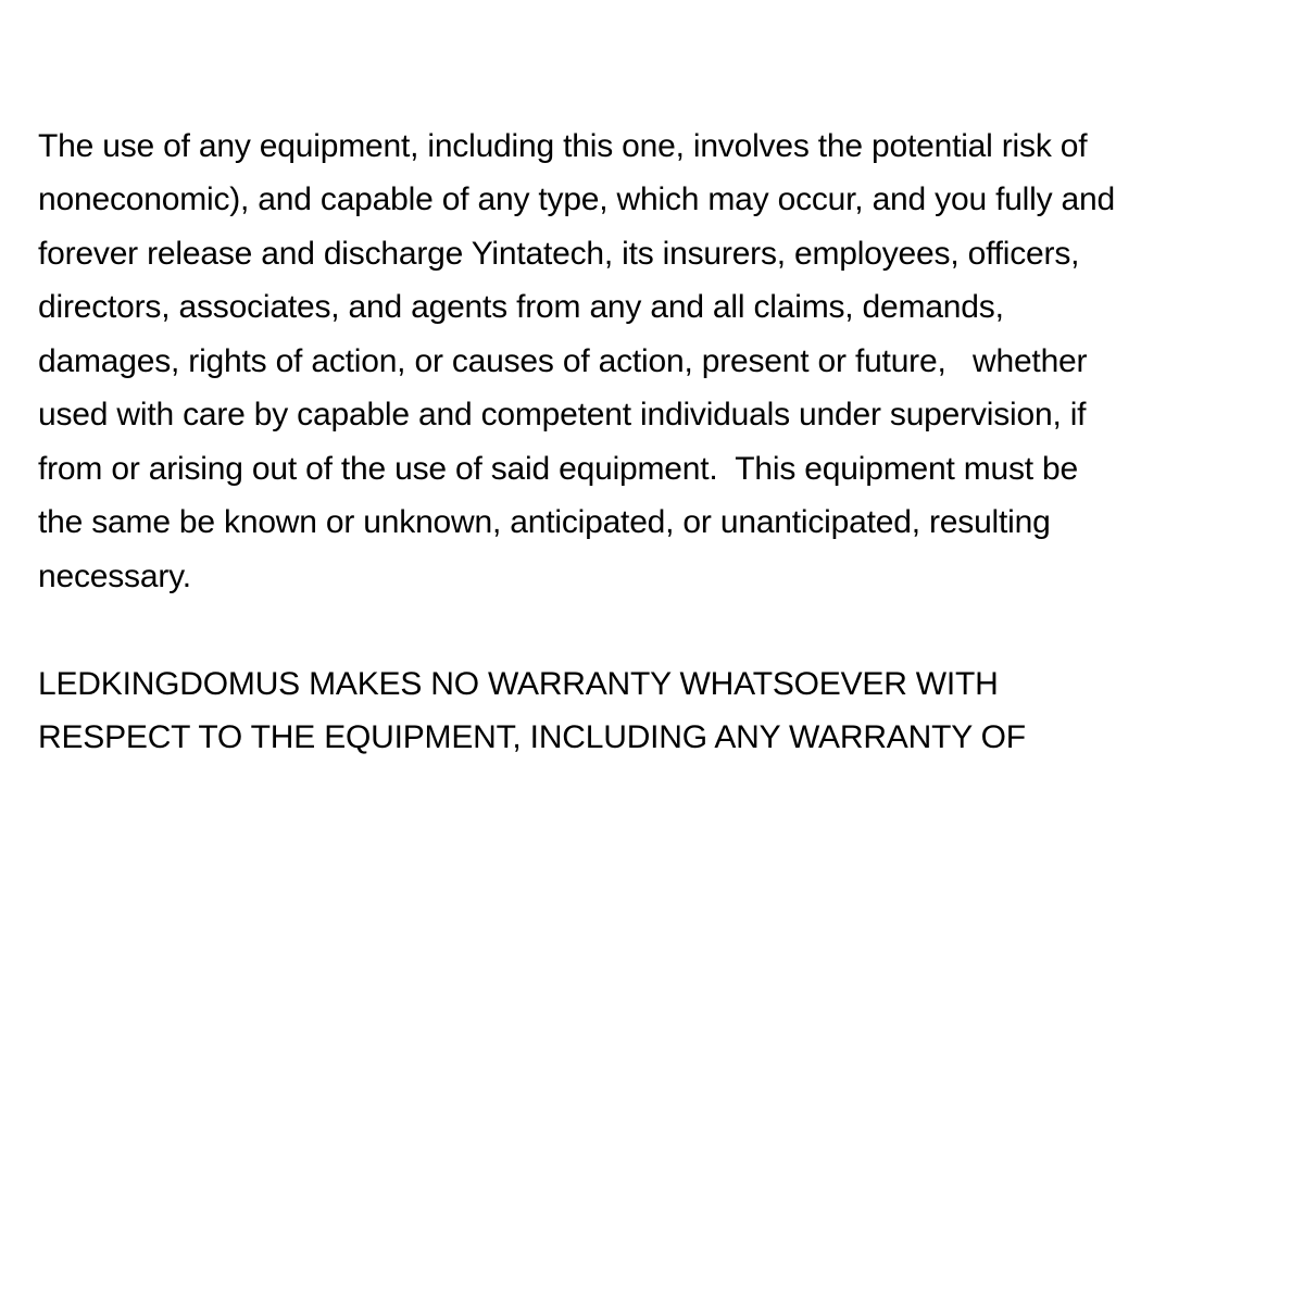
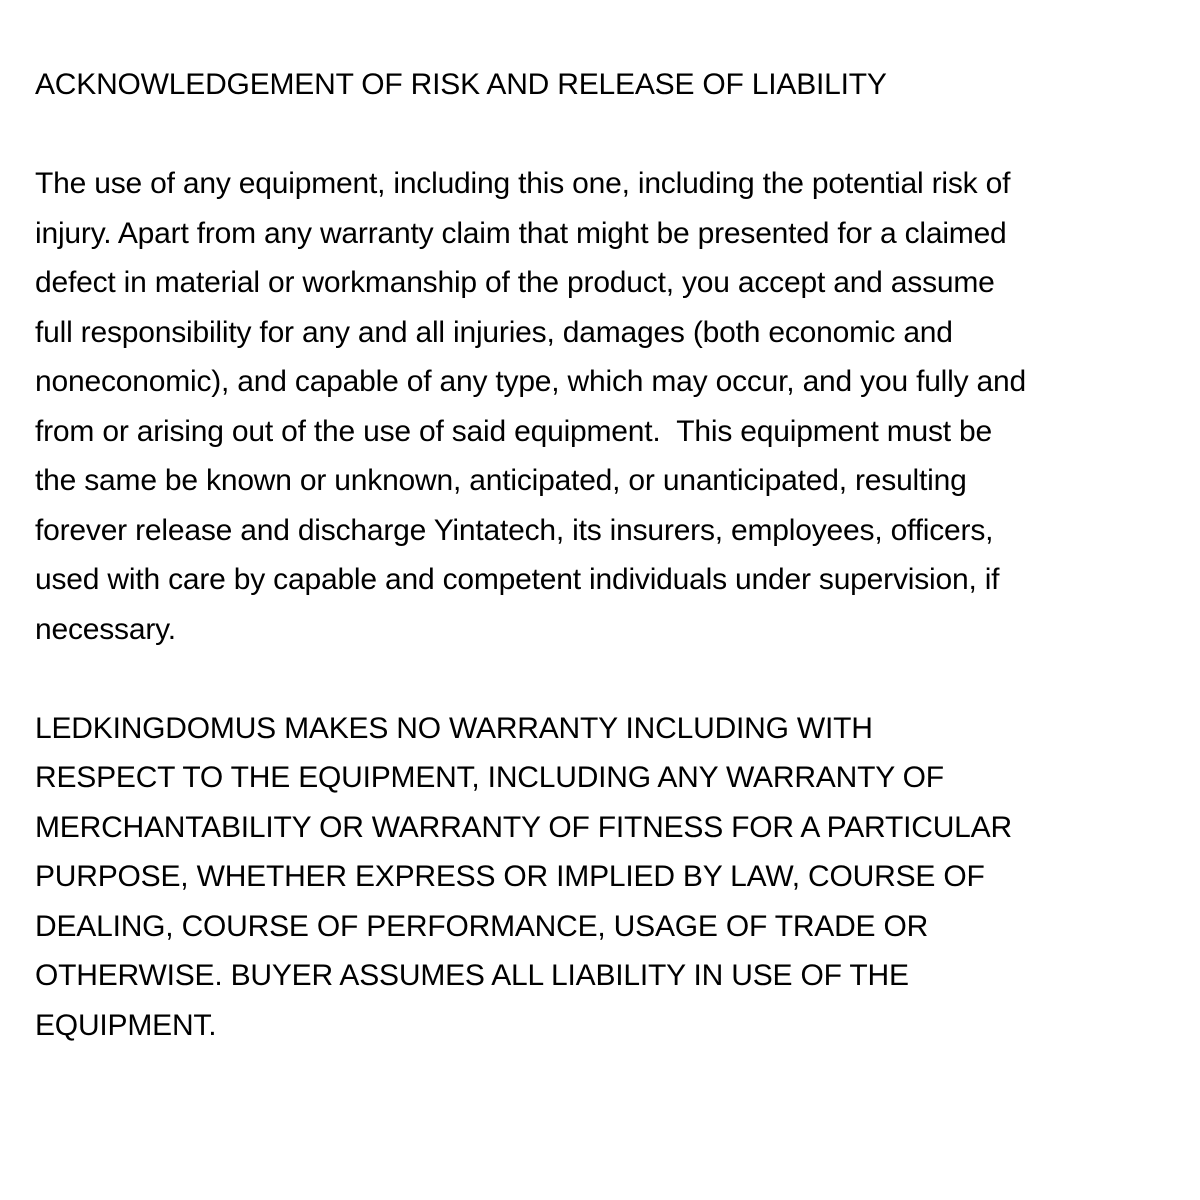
+ ACKNOWLEDGEMENT OF RISK AND RELEASE OF LIABILITY
- The use of any equipment, including this one, involves the potential risk of
+ The use of any equipment, including this one, including the potential risk of
+ injury. Apart from any warranty claim that might be presented for a claimed
+ defect in material or workmanship of the product, you accept and assume
+ full responsibility for any and all injuries, damages (both economic and
  noneconomic), and capable of any type, which may occur, and you fully and
- forever release and discharge Yintatech, its insurers, employees, officers,
+ from or arising out of the use of said equipment. This equipment must be
- directors, associates, and agents from any and all claims, demands,
- damages, rights of action, or causes of action, present or future, whether
- used with care by capable and competent individuals under supervision, if
+ the same be known or unknown, anticipated, or unanticipated, resulting
- from or arising out of the use of said equipment. This equipment must be
+ forever release and discharge Yintatech, its insurers, employees, officers,
- the same be known or unknown, anticipated, or unanticipated, resulting
+ used with care by capable and competent individuals under supervision, if
  necessary.
- LEDKINGDOMUS MAKES NO WARRANTY WHATSOEVER WITH
+ LEDKINGDOMUS MAKES NO WARRANTY INCLUDING WITH
  RESPECT TO THE EQUIPMENT, INCLUDING ANY WARRANTY OF
+ MERCHANTABILITY OR WARRANTY OF FITNESS FOR A PARTICULAR
+ PURPOSE, WHETHER EXPRESS OR IMPLIED BY LAW, COURSE OF
+ DEALING, COURSE OF PERFORMANCE, USAGE OF TRADE OR
+ OTHERWISE. BUYER ASSUMES ALL LIABILITY IN USE OF THE
+ EQUIPMENT.
